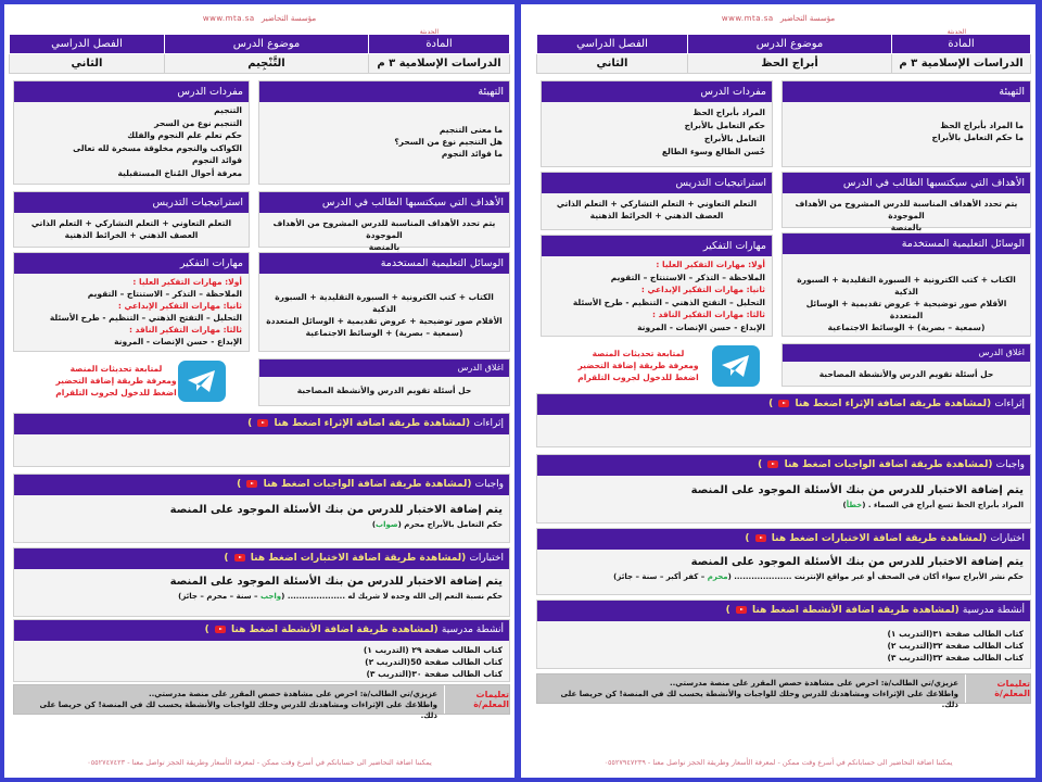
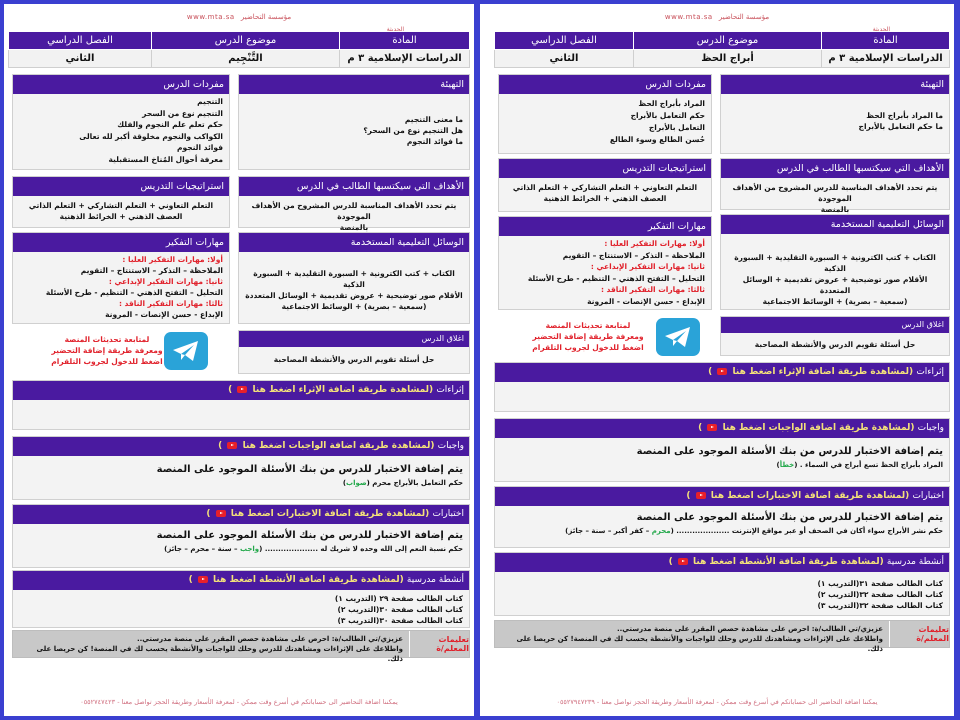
  مؤسسة التحاضير www.mta.sa
  المادة	موضوع الدرس	الفصل الدراسي
  الدراسات الإسلامية ٣ م	التَّنْجِيم	الثاني
  التهيئة
  ما معنى التنجيم
  هل التنجيم نوع من السحر؟
  ما فوائد النجوم
  مفردات الدرس
  التنجيم
  التنجيم نوع من السحر
  حكم تعلم علم النجوم والفلك
- الكواكب والنجوم مخلوقة مسخرة لله تعالى
+ الكواكب والنجوم مخلوقة أكبر لله تعالى
  فوائد النجوم
  معرفة أحوال المُناخ المستقبلية
  الأهداف التي سيكتسبها الطالب في الدرس
  يتم تحدد الأهداف المناسبة للدرس المشروح من الأهداف الموجودة
  بالمنصة
  استراتيجيات التدريس
  التعلم التعاوني + التعلم التشاركي + التعلم الذاتي
  العصف الذهني + الخرائط الذهنية
  الوسائل التعليمية المستخدمة
  الكتاب + كتب الكترونية + السبورة التقليدية + السبورة الذكية
  الأقلام صور توضيحية + عروض تقديمية + الوسائل المتعددة
  (سمعية – بصرية) + الوسائط الاجتماعية
  مهارات التفكير
  أولا: مهارات التفكير العليا :
  الملاحظة – التذكر – الاستنتاج – التقويم
  ثانيا: مهارات التفكير الإبداعي :
  التحليل – التفتح الذهني – التنظيم - طرح الأسئلة
  ثالثا: مهارات التفكير الناقد :
  الإبداع - حسن الإنصات - المرونة
  اغلاق الدرس
  حل أسئلة تقويم الدرس والأنشطة المصاحبة
  لمتابعة تحديثات المنصة
  ومعرفة طريقة إضافة التحضير
  اضغط للدخول لجروب التلقرام
  إثراءات (لمشاهدة طريقة اضافة الإثراء اضغط هنا )
  واجبات (لمشاهدة طريقة اضافة الواجبات اضغط هنا )
  يتم إضافة الاختبار للدرس من بنك الأسئلة الموجود على المنصة
  حكم التعامل بالأبراج محرم (صواب)
  اختبارات (لمشاهدة طريقة اضافة الاختبارات اضغط هنا )
  يتم إضافة الاختبار للدرس من بنك الأسئلة الموجود على المنصة
  حكم نسبة النعم إلى الله وحده لا شريك له .................... (واجب – سنة – محرم – جائز)
  أنشطة مدرسية (لمشاهدة طريقة اضافة الأنشطة اضغط هنا )
  كتاب الطالب صفحة ٢٩ (التدريب ١)
- كتاب الطالب صفحة 50(التدريب ٢)
+ كتاب الطالب صفحة ٣٠(التدريب ٢)
  كتاب الطالب صفحة ٣٠(التدريب ٣)
  تعليمات المعلم/ة
  عزيزي/تي الطالب/ة: احرص على مشاهدة حصص المقرر على منصة مدرستي..
  واطلاعك على الإثراءات ومشاهدتك للدرس وحلك للواجبات والأنشطة يحسب لك في المنصة! كن حريصا على ذلك.
  يمكننا اضافة التحاضير الى حساباتكم في أسرع وقت ممكن - لمعرفة الأسعار وطريقة الحجز تواصل معنا - ٠٥٥٢٧٤٧٤٢٣
  مؤسسة التحاضير www.mta.sa
  المادة	موضوع الدرس	الفصل الدراسي
  الدراسات الإسلامية ٣ م	أبراج الحظ	الثاني
  التهيئة
  ما المراد بأبراج الحظ
  ما حكم التعامل بالأبراج
  مفردات الدرس
  المراد بأبراج الحظ
  حكم التعامل بالأبراج
  التعامل بالأبراج
  حُسن الطالع وسوء الطالع
  الأهداف التي سيكتسبها الطالب في الدرس
  يتم تحدد الأهداف المناسبة للدرس المشروح من الأهداف الموجودة
  بالمنصة
  استراتيجيات التدريس
  التعلم التعاوني + التعلم التشاركي + التعلم الذاتي
  العصف الذهني + الخرائط الذهنية
  الوسائل التعليمية المستخدمة
  الكتاب + كتب الكترونية + السبورة التقليدية + السبورة الذكية
  الأقلام صور توضيحية + عروض تقديمية + الوسائل المتعددة
  (سمعية – بصرية) + الوسائط الاجتماعية
  مهارات التفكير
  أولا: مهارات التفكير العليا :
  الملاحظة – التذكر – الاستنتاج – التقويم
  ثانيا: مهارات التفكير الإبداعي :
  التحليل – التفتح الذهني – التنظيم - طرح الأسئلة
  ثالثا: مهارات التفكير الناقد :
  الإبداع - حسن الإنصات - المرونة
  اغلاق الدرس
  حل أسئلة تقويم الدرس والأنشطة المصاحبة
  لمتابعة تحديثات المنصة
  ومعرفة طريقة إضافة التحضير
  اضغط للدخول لجروب التلقرام
  إثراءات (لمشاهدة طريقة اضافة الإثراء اضغط هنا )
  واجبات (لمشاهدة طريقة اضافة الواجبات اضغط هنا )
  يتم إضافة الاختبار للدرس من بنك الأسئلة الموجود على المنصة
  المراد بأبراج الحظ تسع أبراج في السماء . (خطأ)
  اختبارات (لمشاهدة طريقة اضافة الاختبارات اضغط هنا )
  يتم إضافة الاختبار للدرس من بنك الأسئلة الموجود على المنصة
  حكم نشر الأبراج سواء أكان في الصحف أو عبر مواقع الإنترنت .................... (محرم – كفر أكبر – سنة – جائز)
  أنشطة مدرسية (لمشاهدة طريقة اضافة الأنشطة اضغط هنا )
  كتاب الطالب صفحة ٣١(التدريب ١)
  كتاب الطالب صفحة ٣٢(التدريب ٢)
  كتاب الطالب صفحة ٣٢(التدريب ٣)
  تعليمات المعلم/ة
  عزيزي/تي الطالب/ة: احرص على مشاهدة حصص المقرر على منصة مدرستي..
  واطلاعك على الإثراءات ومشاهدتك للدرس وحلك للواجبات والأنشطة يحسب لك في المنصة! كن حريصا على ذلك.
  يمكننا اضافة التحاضير الى حساباتكم في أسرع وقت ممكن - لمعرفة الأسعار وطريقة الحجز تواصل معنا - ٠٥٥٢٧٩٤٧٢٣٩
